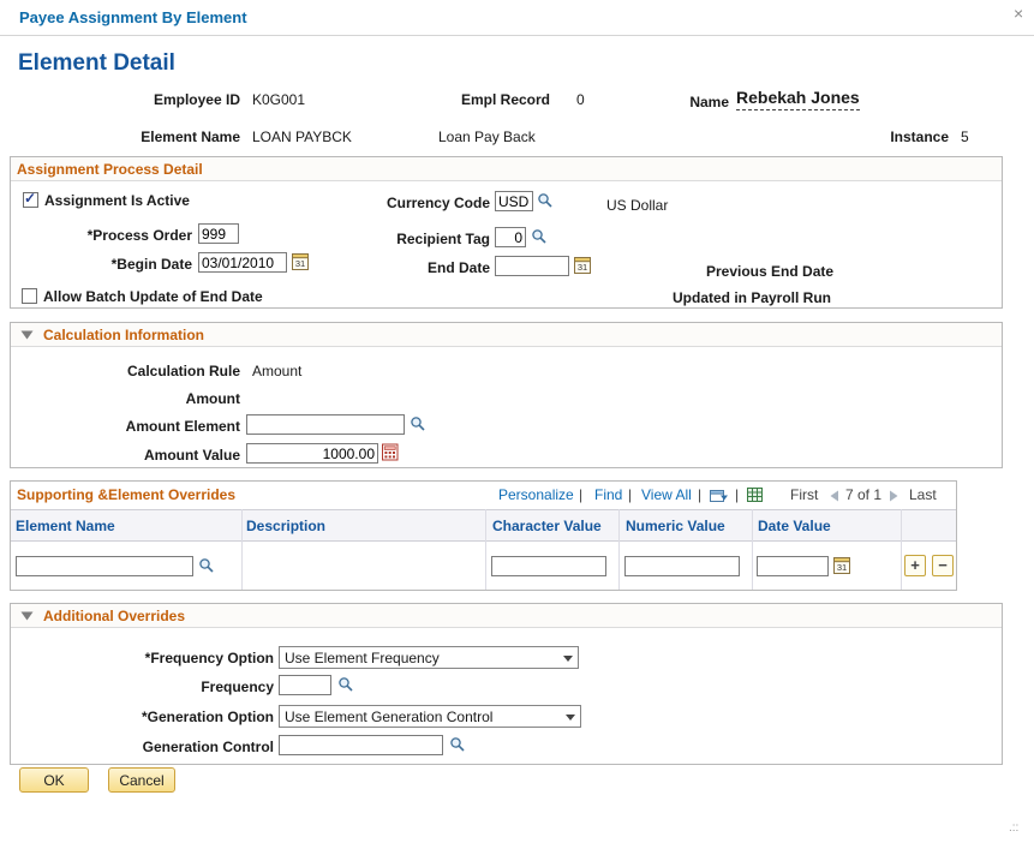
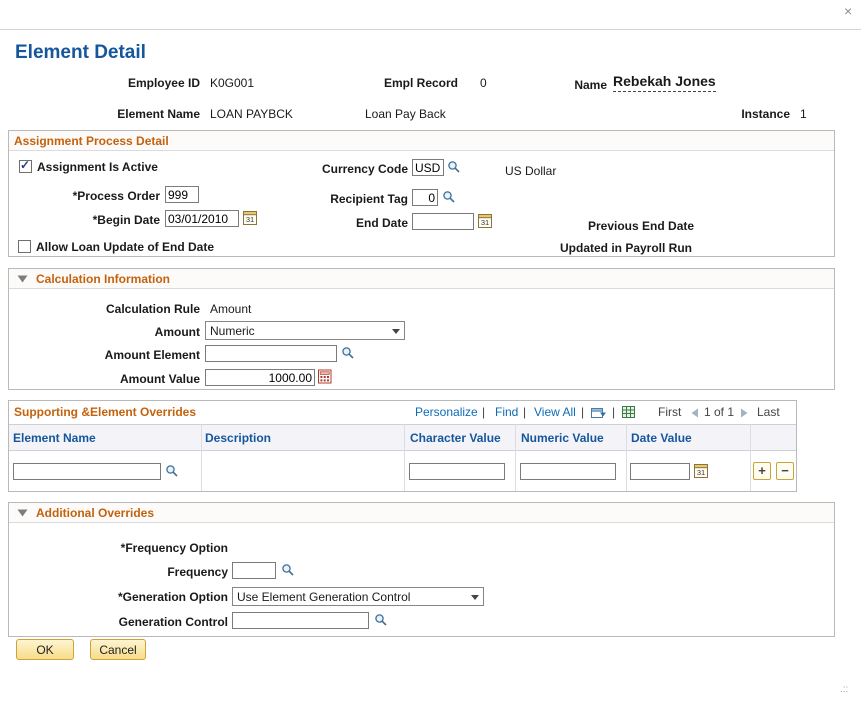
- Payee Assignment By Element
  ×
  Element Detail
  Employee ID
  K0G001
  Empl Record
  0
  Name
  Rebekah Jones
  Element Name
  LOAN PAYBCK
  Loan Pay Back
  Instance
- 5
+ 1
  Assignment Process Detail
  Assignment Is Active
  Currency Code
  USD
  US Dollar
  *Process Order
  999
  Recipient Tag
  0
  *Begin Date
  03/01/2010
  31
  End Date
  31
  Previous End Date
- Allow Batch Update of End Date
+ Allow Loan Update of End Date
  Updated in Payroll Run
  Calculation Information
  Calculation Rule
  Amount
  Amount
+ Numeric
  Amount Element
  Amount Value
  1000.00
  Supporting &Element Overrides
  Personalize
  |
  Find
  |
  View All
  |
  |
  First
- 7 of 1
+ 1 of 1
  Last
  Element Name
  Description
  Character Value
  Numeric Value
  Date Value
  31
  +
  −
  Additional Overrides
  *Frequency Option
- Use Element Frequency
  Frequency
  *Generation Option
  Use Element Generation Control
  Generation Control
  OK
  Cancel
  .::
